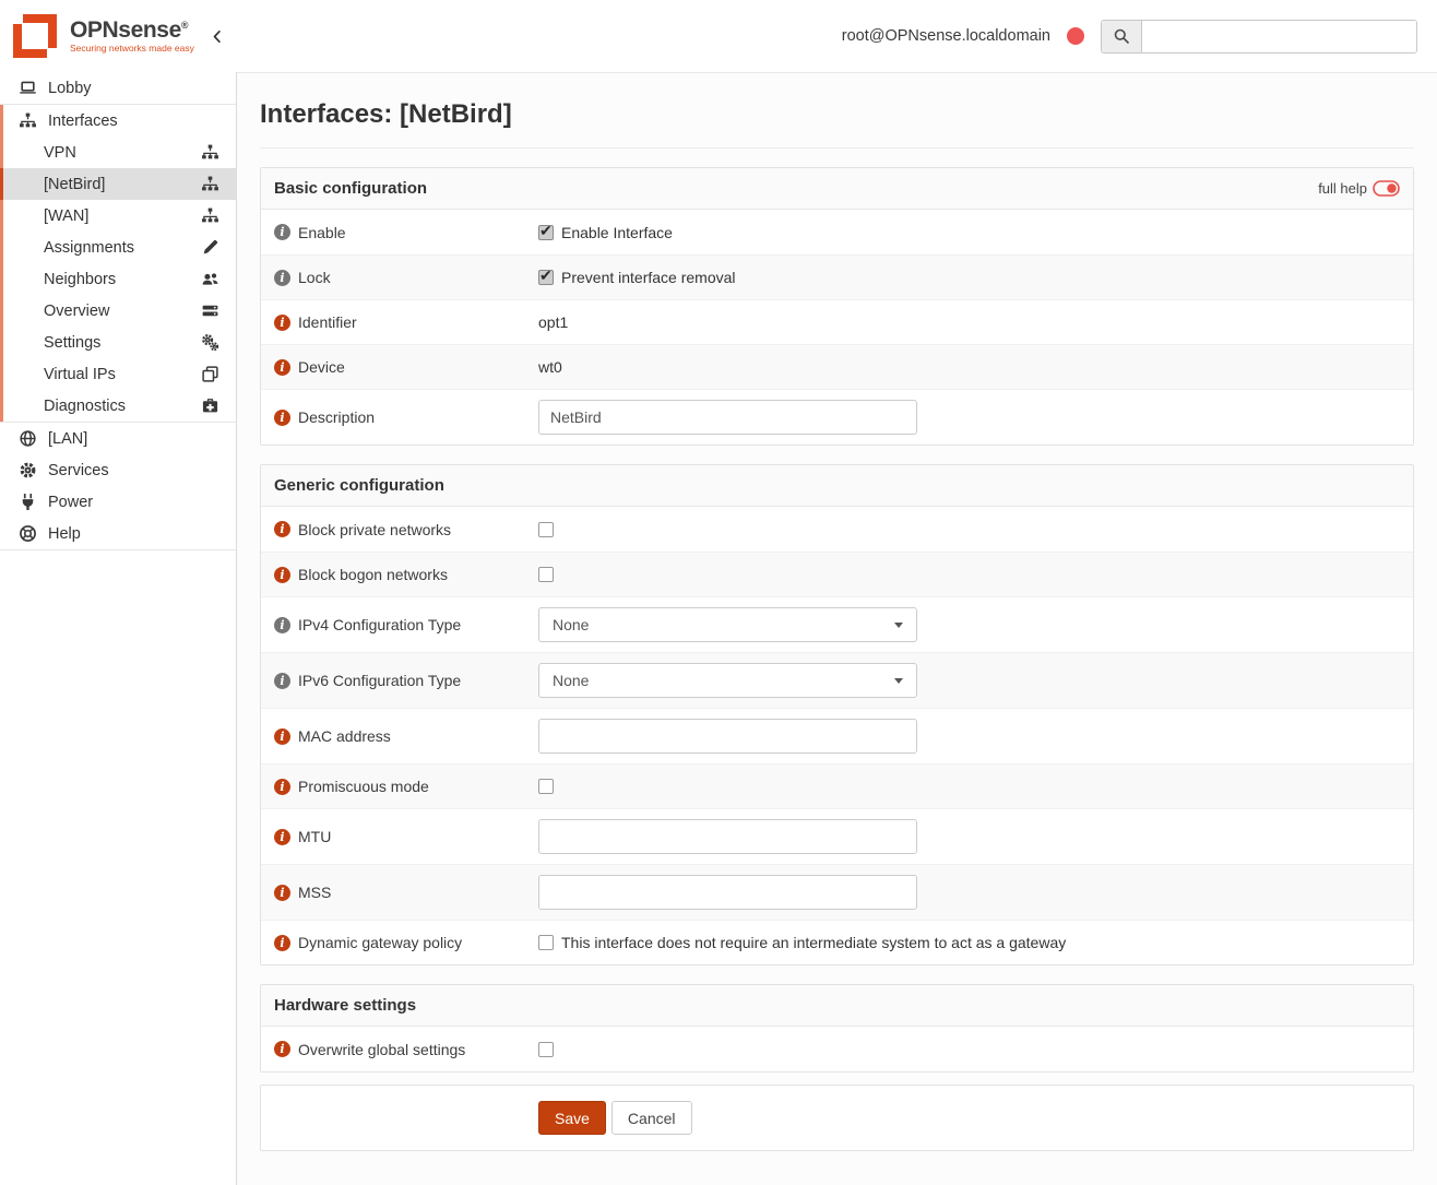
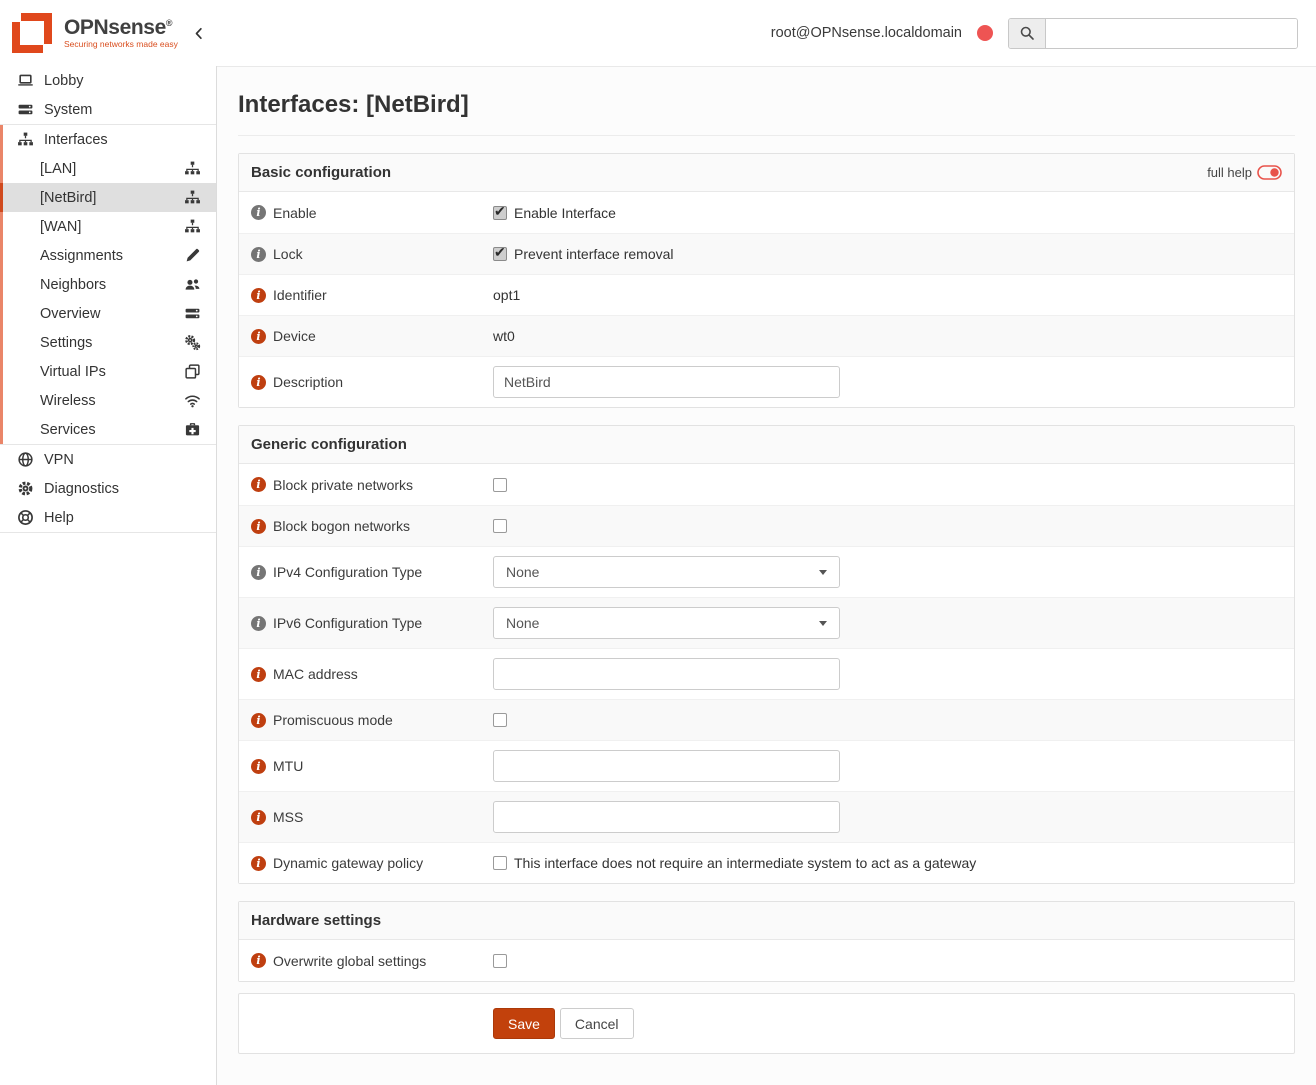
  OPNsense®
  Securing networks made easy
  root@OPNsense.localdomain
  Lobby
+ System
  Interfaces
- VPN
+ [LAN]
  [NetBird]
  [WAN]
  Assignments
  Neighbors
  Overview
  Settings
  Virtual IPs
+ Wireless
- Diagnostics
+ Services
- [LAN]
+ VPN
- Services
+ Diagnostics
- Power
  Help
  Interfaces: [NetBird]
  Basic configuration
  full help
  i
  Enable
  Enable Interface
  i
  Lock
  Prevent interface removal
  i
  Identifier
  opt1
  i
  Device
  wt0
  i
  Description
  NetBird
  Generic configuration
  i
  Block private networks
  i
  Block bogon networks
  i
  IPv4 Configuration Type
  None
  i
  IPv6 Configuration Type
  None
  i
  MAC address
  i
  Promiscuous mode
  i
  MTU
  i
  MSS
  i
  Dynamic gateway policy
  This interface does not require an intermediate system to act as a gateway
  Hardware settings
  i
  Overwrite global settings
  Save
  Cancel
